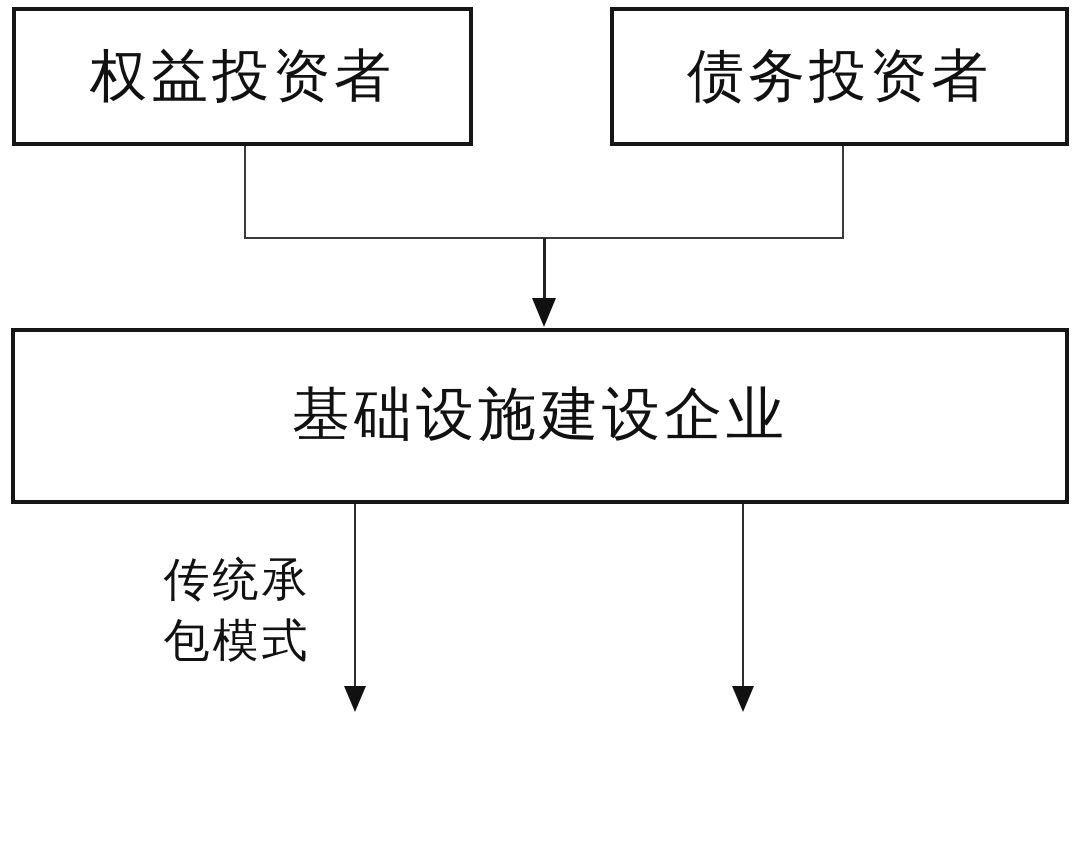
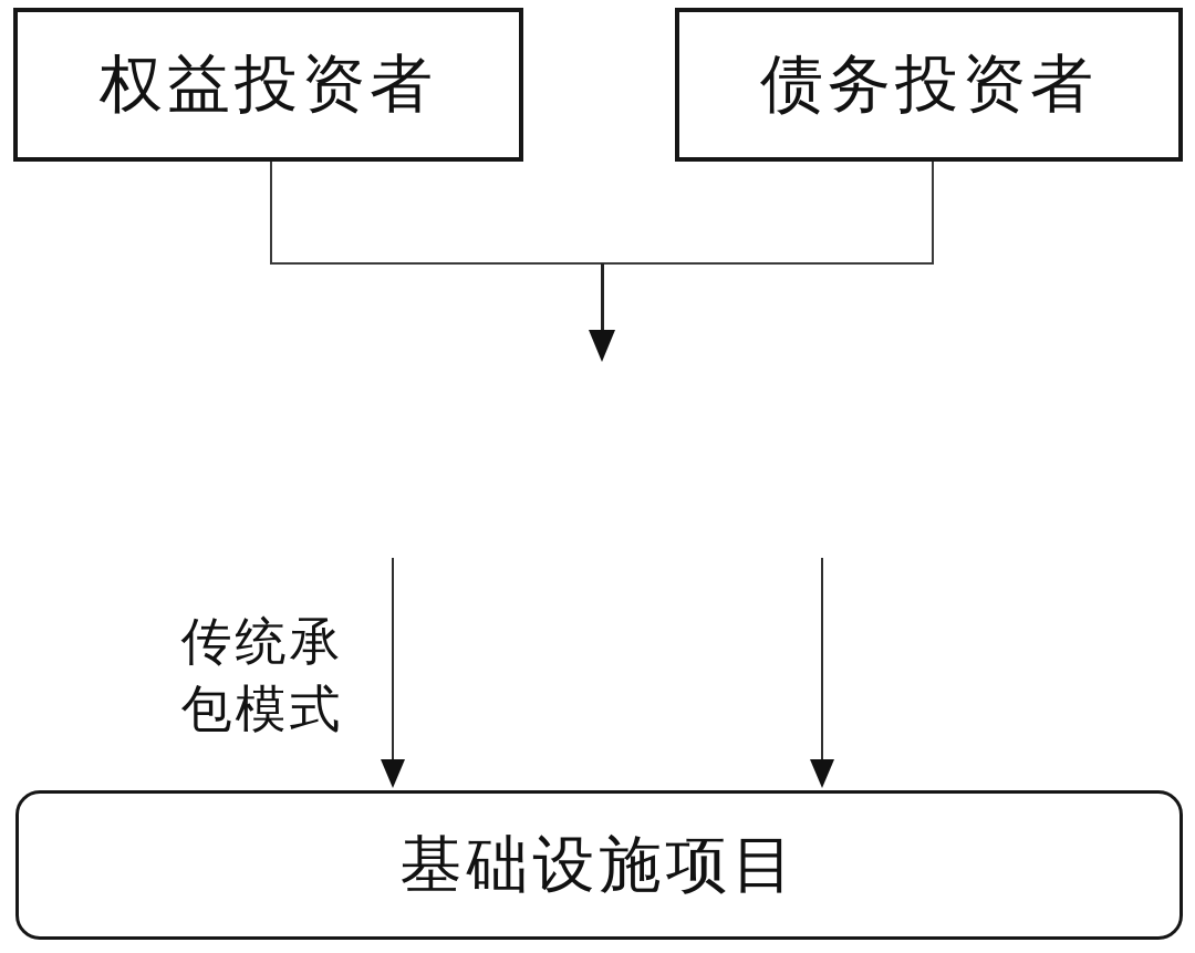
  权益投资者
  债务投资者
- 基础设施建设企业
  传统承
  包模式
+ 基础设施项目
